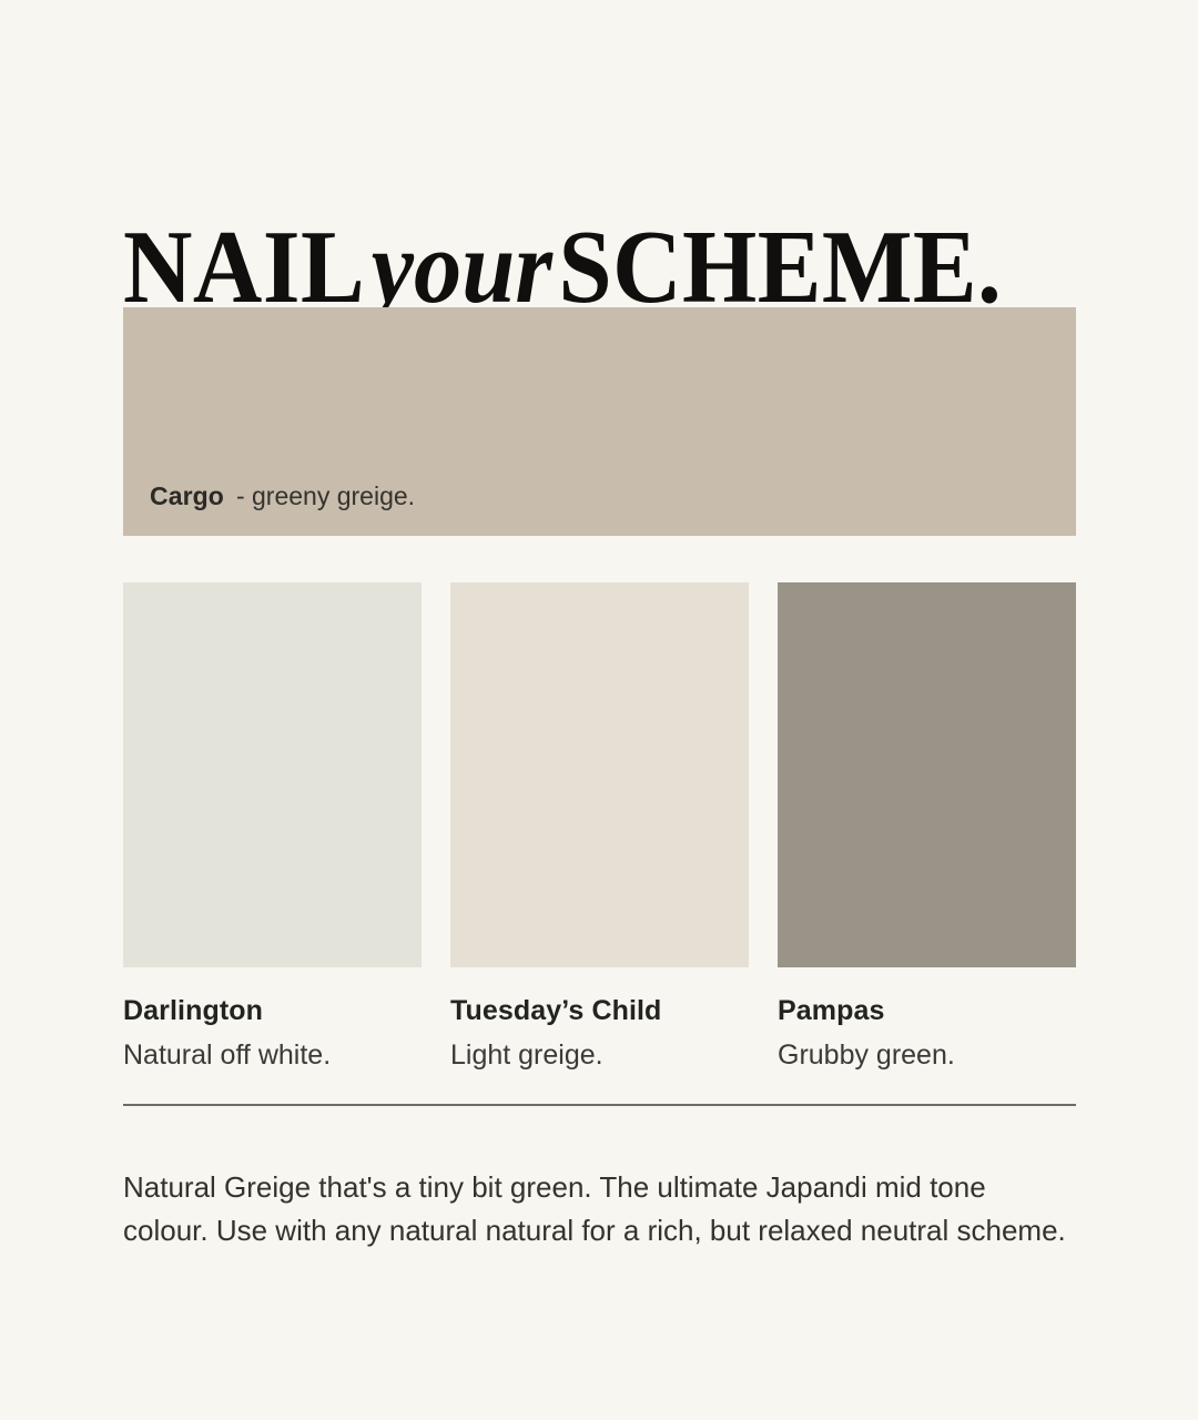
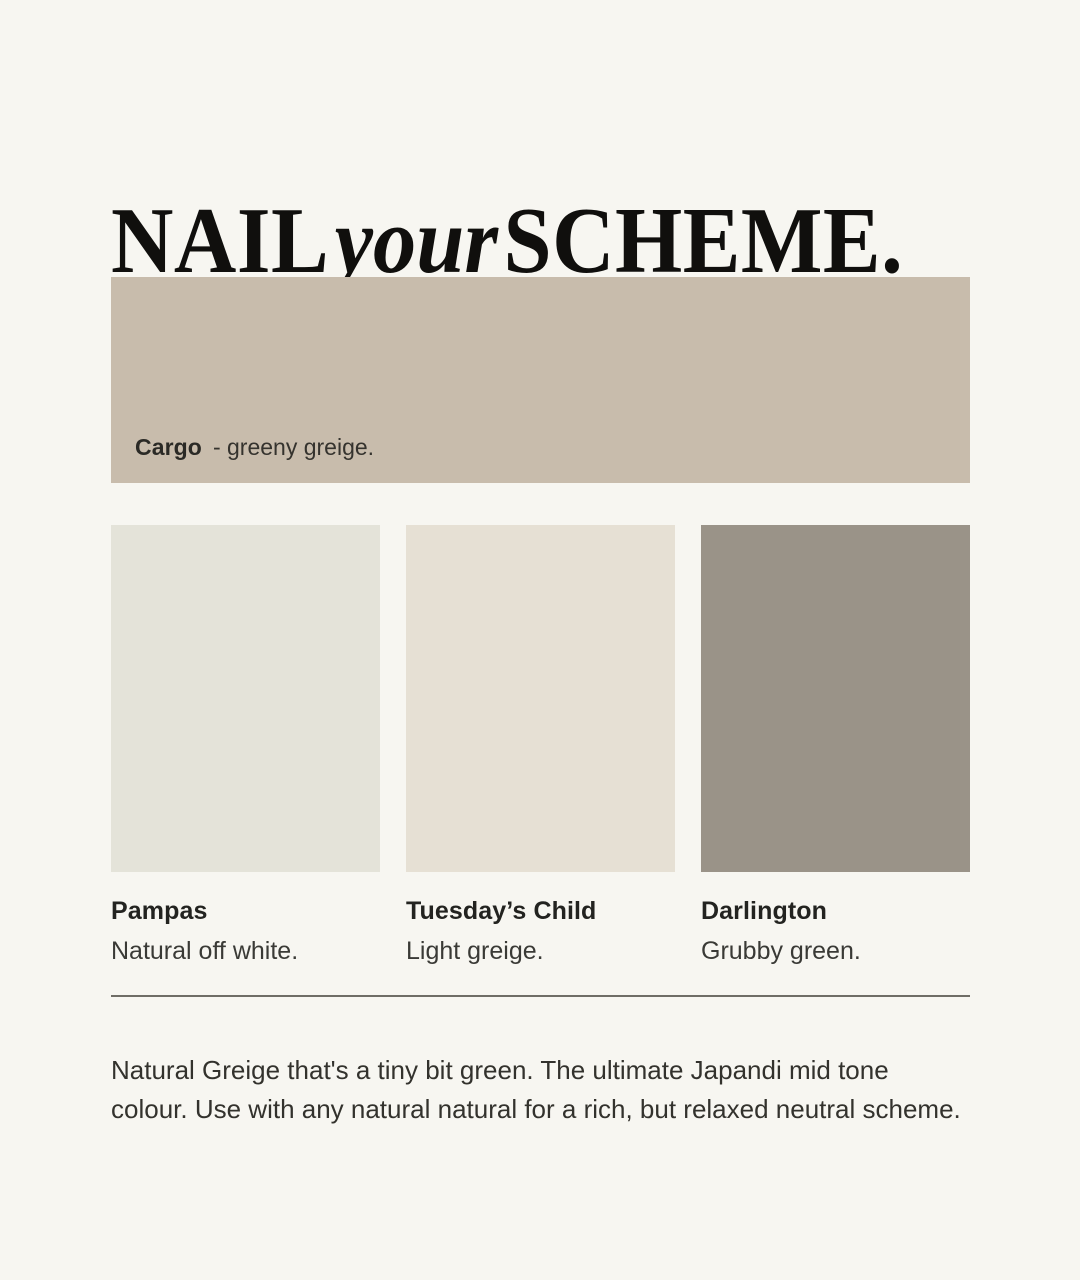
  NAILyourSCHEME.
  Cargo - greeny greige.
- Darlington
+ Pampas
  Natural off white.
  Tuesday’s Child
  Light greige.
- Pampas
+ Darlington
  Grubby green.
  Natural Greige that's a tiny bit green. The ultimate Japandi mid tone colour. Use with any natural natural for a rich, but relaxed neutral scheme.
